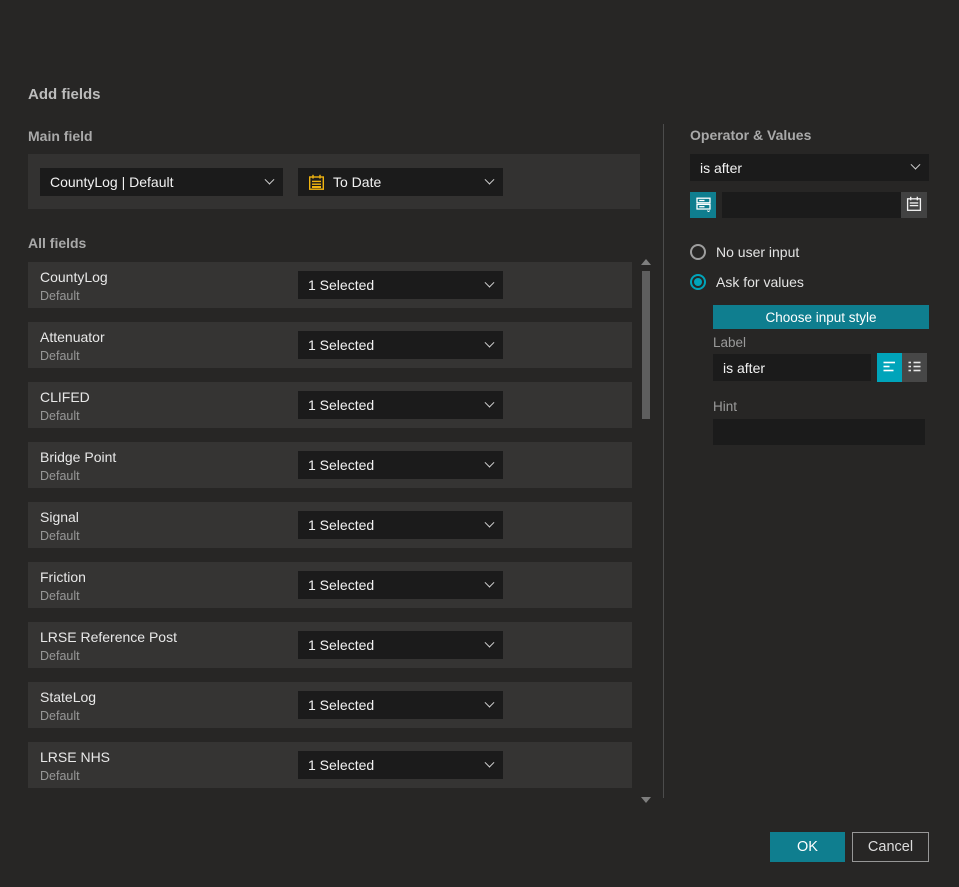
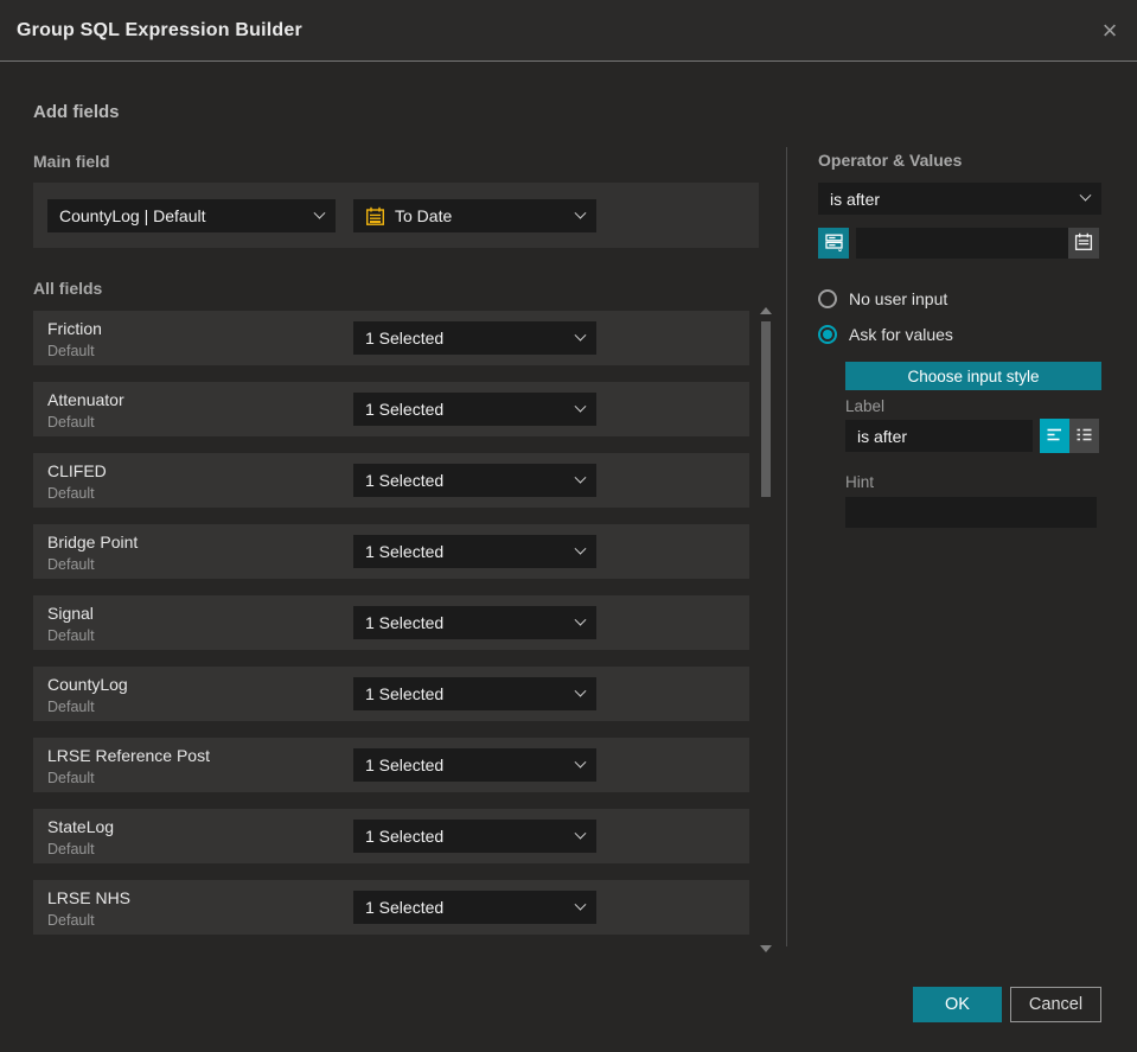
+ Group SQL Expression Builder
+ ×
  Add fields
  Main field
  All fields
  Operator & Values
  CountyLog | Default
  To Date
- CountyLog
+ Friction
  Default
  1 Selected
  Attenuator
  Default
  1 Selected
  CLIFED
  Default
  1 Selected
  Bridge Point
  Default
  1 Selected
  Signal
  Default
  1 Selected
- Friction
+ CountyLog
  Default
  1 Selected
  LRSE Reference Post
  Default
  1 Selected
  StateLog
  Default
  1 Selected
  LRSE NHS
  Default
  1 Selected
  is after
  No user input
  Ask for values
  Choose input style
  Label
  is after
  Hint
  OK
  Cancel
